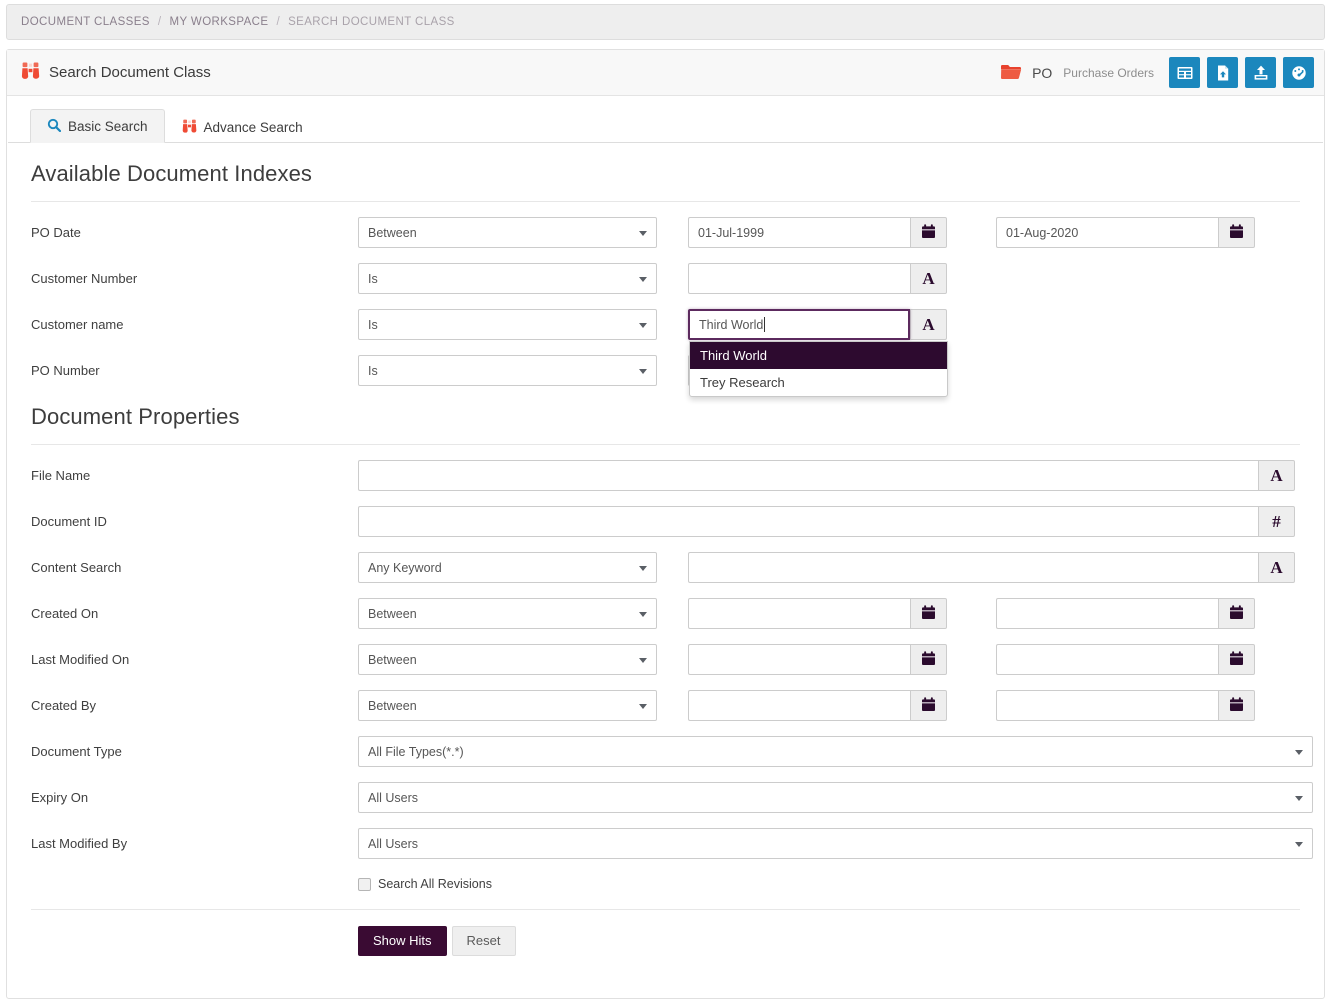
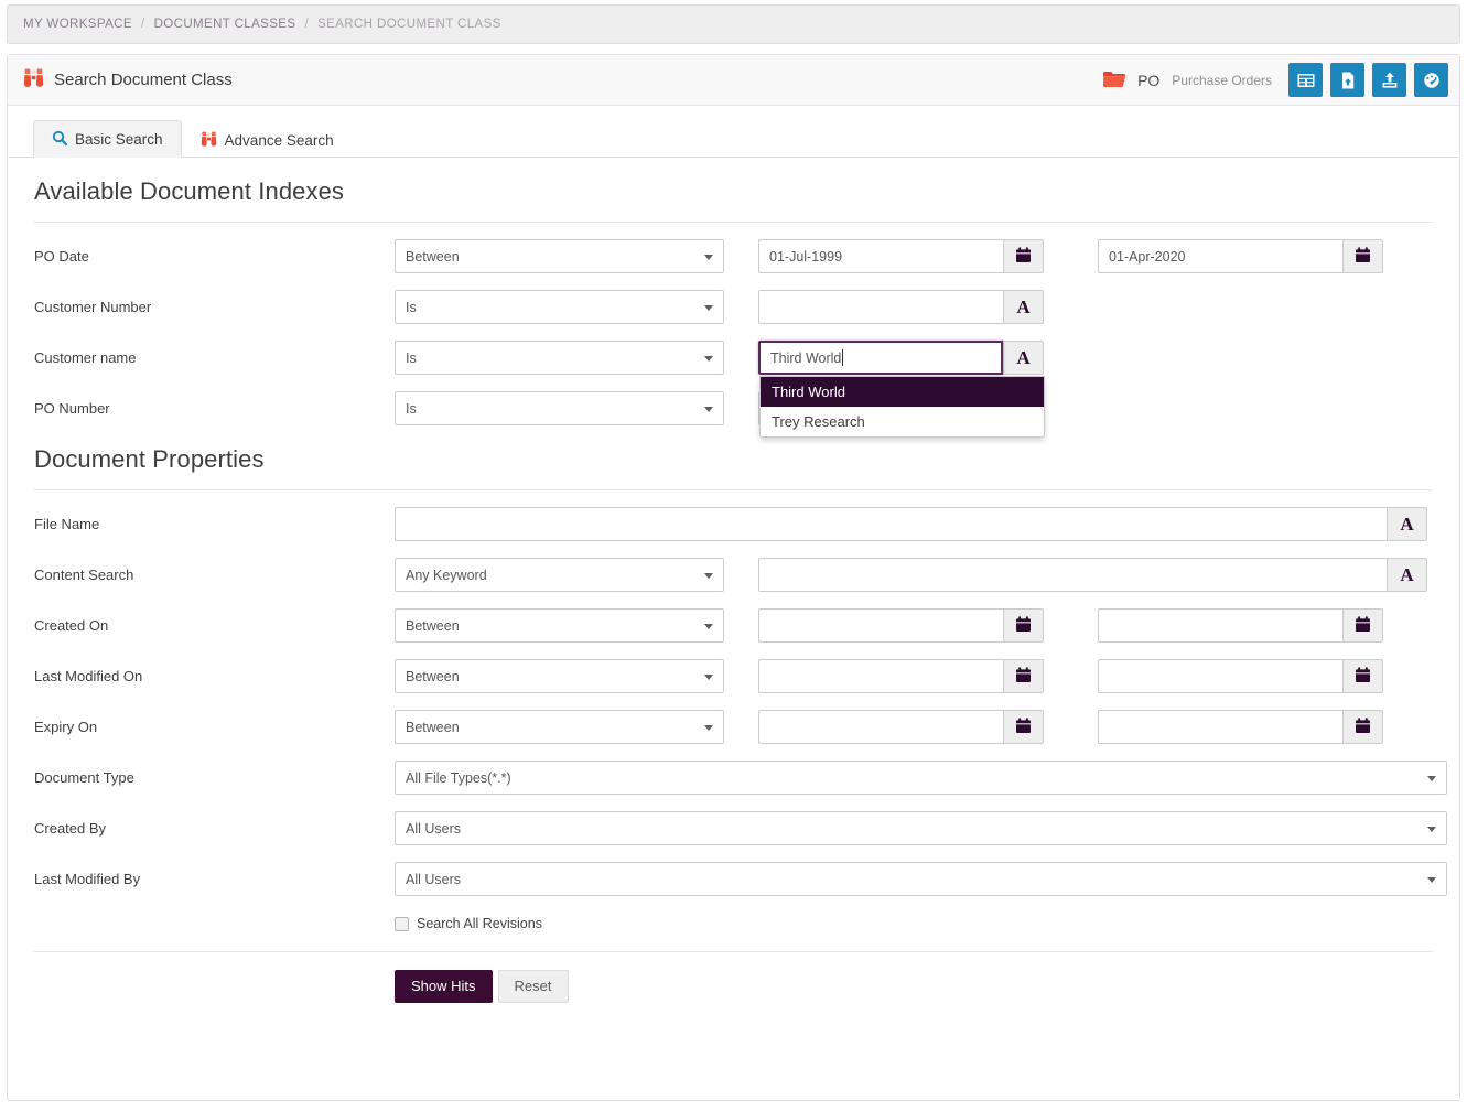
- DOCUMENT CLASSES
+ MY WORKSPACE
  /
- MY WORKSPACE
+ DOCUMENT CLASSES
  /
  SEARCH DOCUMENT CLASS
  Search Document Class
  PO
  Purchase Orders
  Basic Search
  Advance Search
  Available Document Indexes
  PO Date
  Between
  01-Jul-1999
- 01-Aug-2020
+ 01-Apr-2020
  Customer Number
  Is
  A
  Customer name
  Is
  Third World
  A
  Third World
  Trey Research
  PO Number
  Is
  Document Properties
  File Name
  A
- Document ID
- #
  Content Search
  Any Keyword
  A
  Created On
  Between
  Last Modified On
  Between
- Created By
+ Expiry On
  Between
  Document Type
  All File Types(*.*)
- Expiry On
+ Created By
  All Users
  Last Modified By
  All Users
  Search All Revisions
  Show Hits
  Reset
